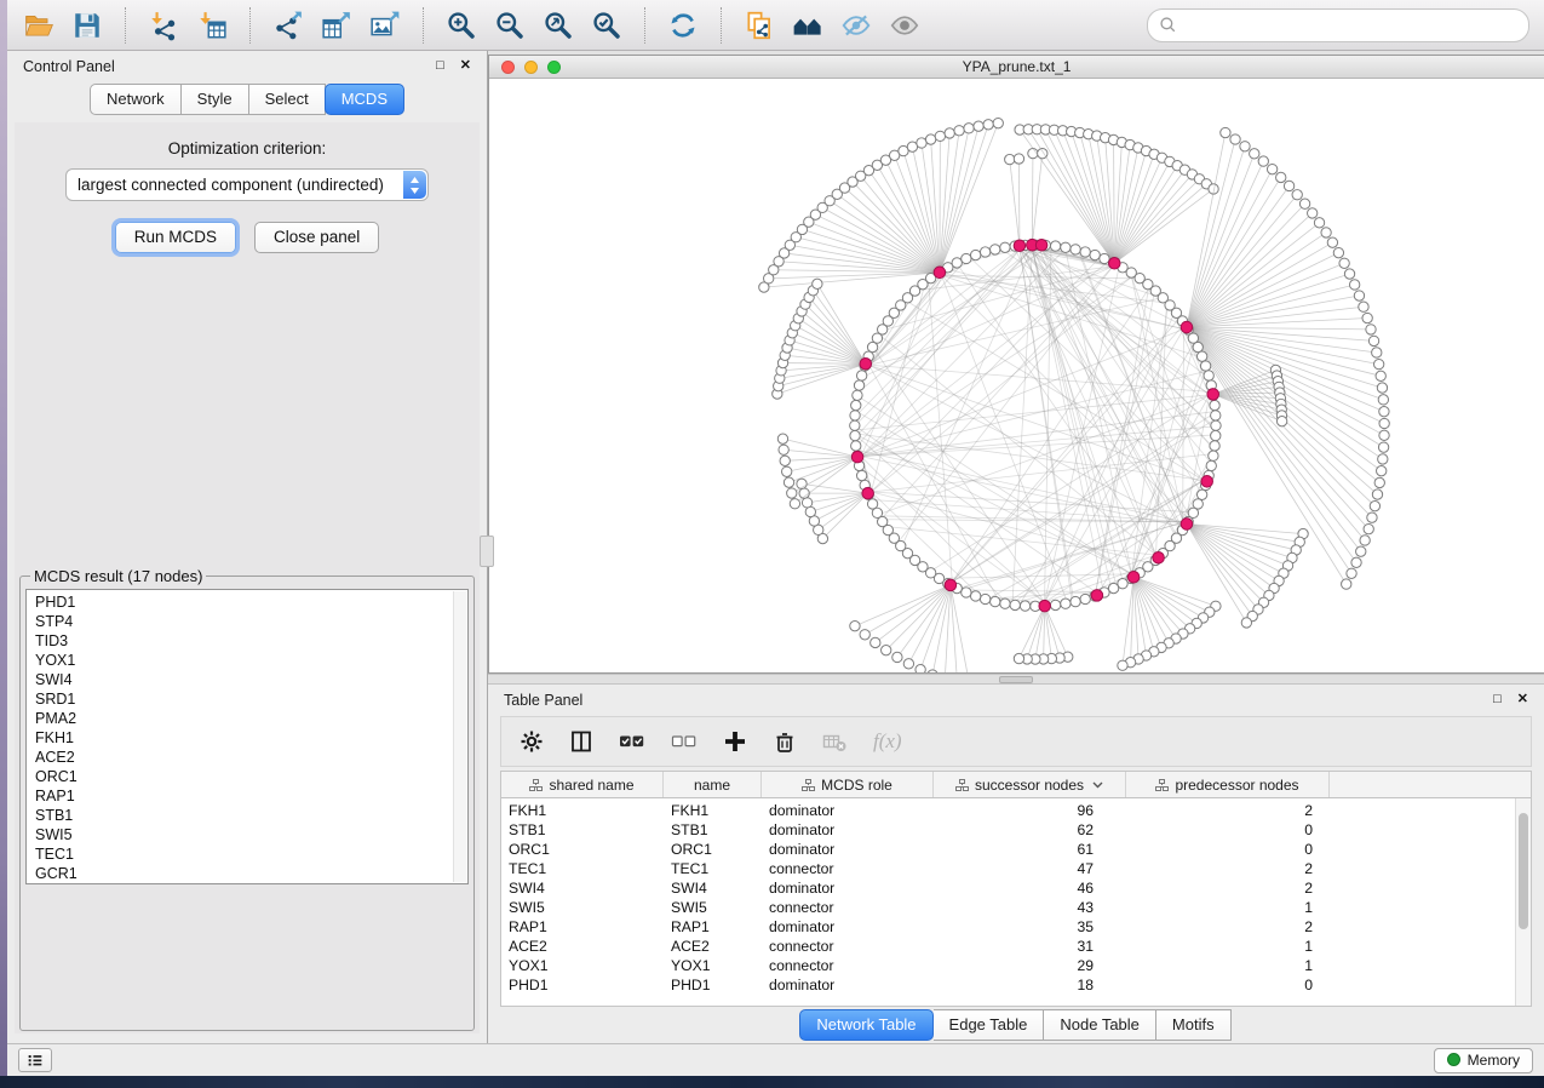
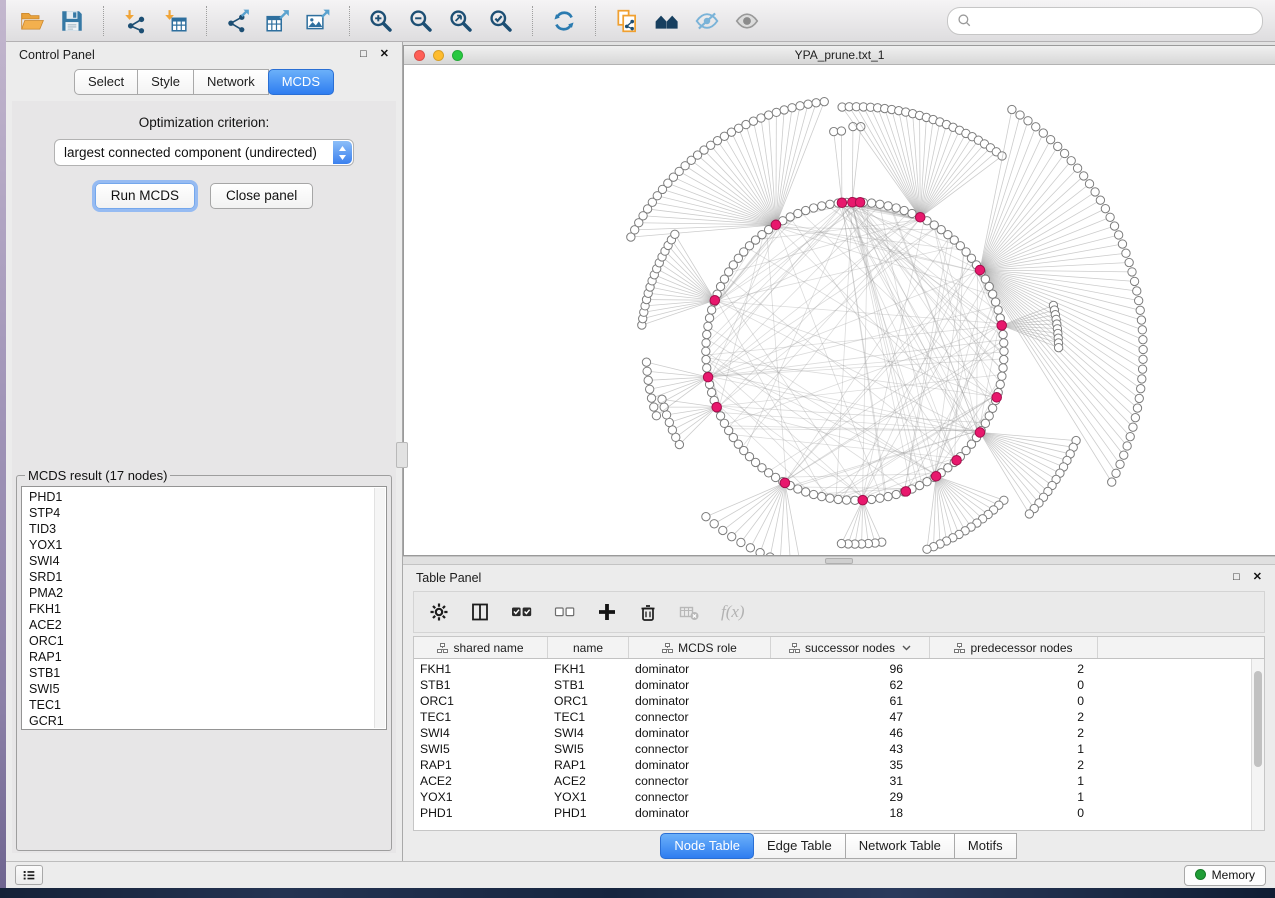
  Control Panel
  □
  ✕
- Network
+ Select
  Style
- Select
+ Network
  MCDS
  Optimization criterion:
  largest connected component (undirected)
  Run MCDS
  Close panel
  MCDS result (17 nodes)
  PHD1
  STP4
  TID3
  YOX1
  SWI4
  SRD1
  PMA2
  FKH1
  ACE2
  ORC1
  RAP1
  STB1
  SWI5
  TEC1
  GCR1
  YPA_prune.txt_1
  Table Panel
  □
  ✕
  f(x)
  shared name
  name
  MCDS role
  successor nodes
  predecessor nodes
  FKH1
  FKH1
  dominator
  96
  2
  STB1
  STB1
  dominator
  62
  0
  ORC1
  ORC1
  dominator
  61
  0
  TEC1
  TEC1
  connector
  47
  2
  SWI4
  SWI4
  dominator
  46
  2
  SWI5
  SWI5
  connector
  43
  1
  RAP1
  RAP1
  dominator
  35
  2
  ACE2
  ACE2
  connector
  31
  1
  YOX1
  YOX1
  connector
  29
  1
  PHD1
  PHD1
  dominator
  18
  0
- Network Table
+ Node Table
  Edge Table
- Node Table
+ Network Table
  Motifs
  Memory
